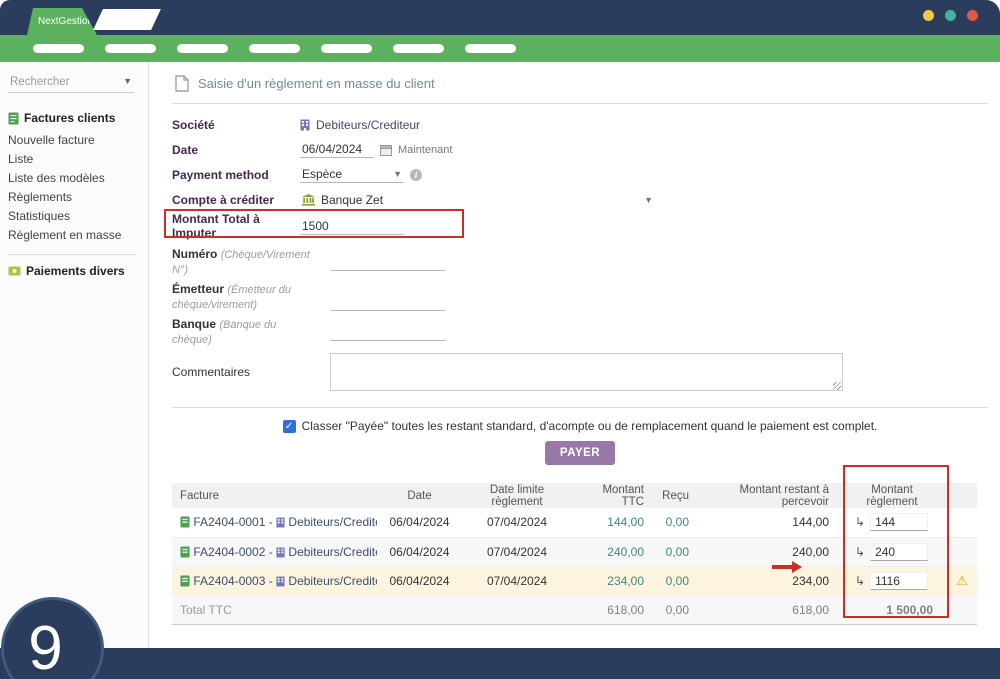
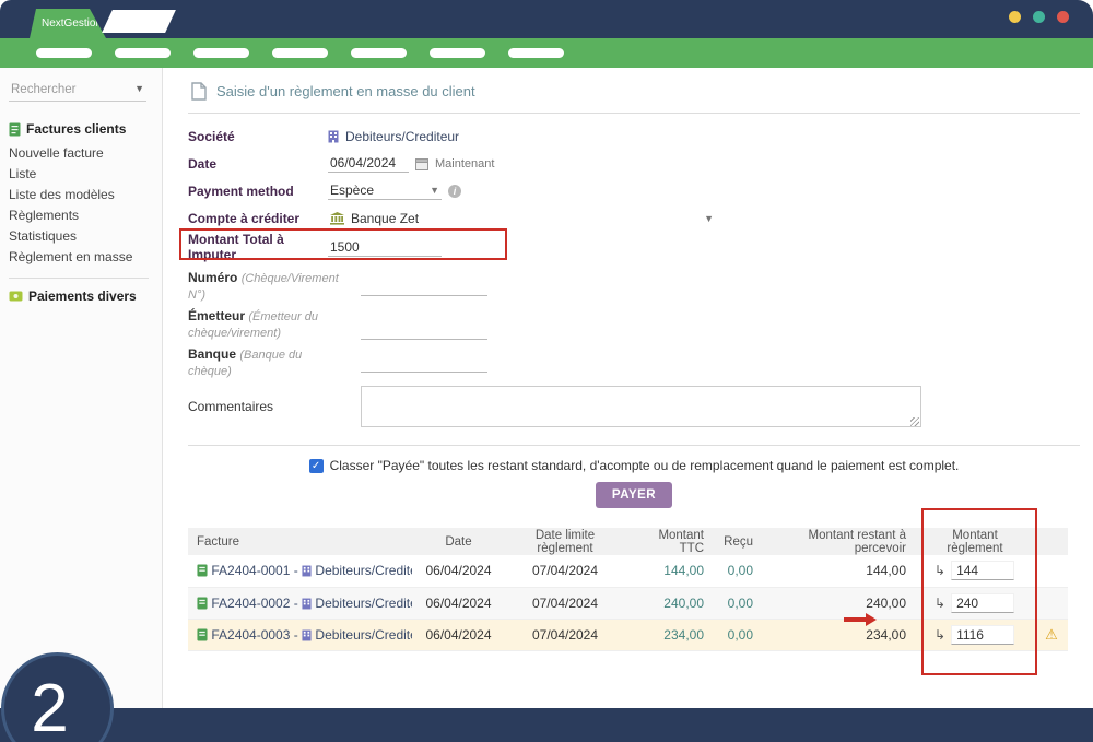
  NextGestio
  Rechercher
  ▼
  Factures clients
  Nouvelle facture
  Liste
  Liste des modèles
  Règlements
  Statistiques
  Règlement en masse
  Paiements divers
  Saisie d'un règlement en masse du client
  Société
  Debiteurs/Crediteur
  Date
  06/04/2024
  Maintenant
  Payment method
  Espèce
  ▼
  i
  Compte à créditer
  Banque Zet
  ▼
  Montant Total à Imputer
  1500
  Numéro (Chèque/Virement N°)
  Émetteur (Émetteur du chèque/virement)
  Banque (Banque du chèque)
  Commentaires
  ✓
  Classer "Payée" toutes les restant standard, d'acompte ou de remplacement quand le paiement est complet.
  PAYER
  Facture	Date	Date limite règlement	Montant TTC	Reçu	Montant restant à percevoir	Montant règlement
  FA2404-0001 - Debiteurs/Credit	06/04/2024	07/04/2024	144,00	0,00	144,00	↳ 144
  FA2404-0002 - Debiteurs/Credit	06/04/2024	07/04/2024	240,00	0,00	240,00	↳ 240
  FA2404-0003 - Debiteurs/Credit	06/04/2024	07/04/2024	234,00	0,00	234,00	↳ 1116	⚠
- Total TTC			618,00	0,00	618,00	1 500,00
- 9
+ 2
